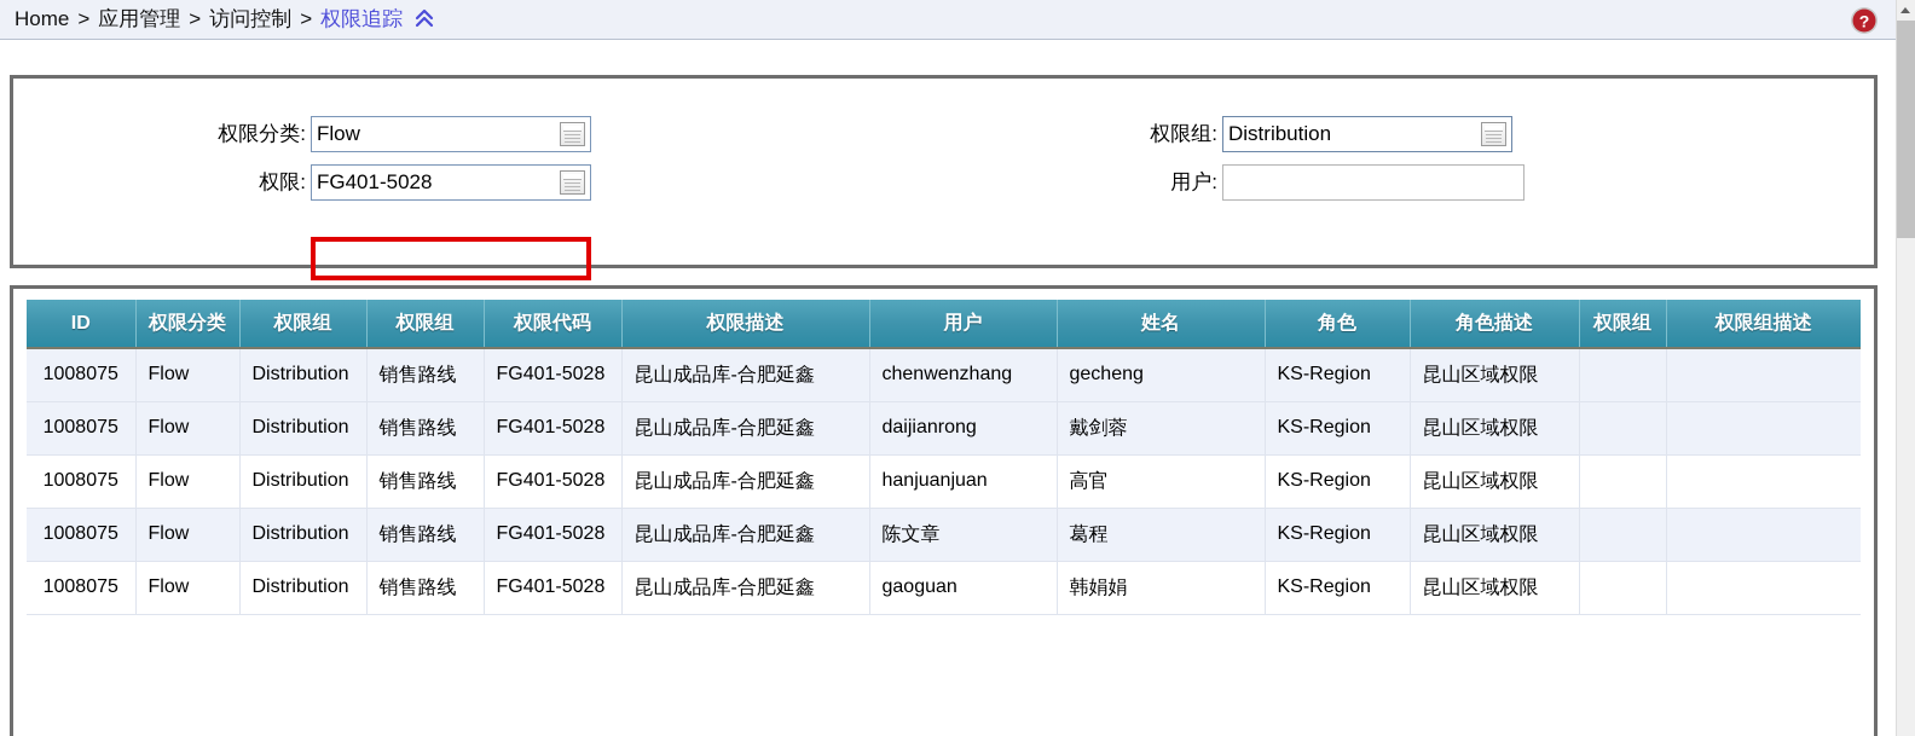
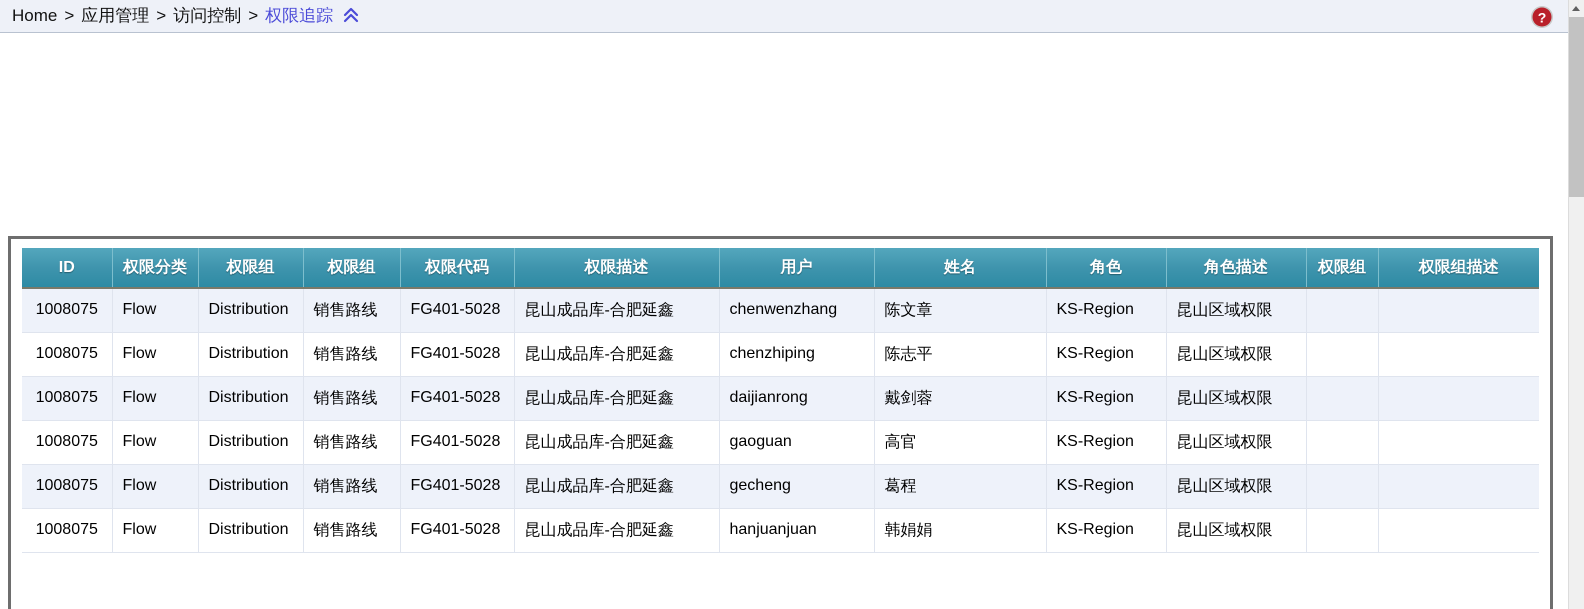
  Home
  >
  应用管理
  >
  访问控制
  >
  权限追踪
  ?
- 权限分类:
- Flow
- 权限:
- FG401-5028
- 权限组:
- Distribution
- 用户:
  ID	权限分类	权限组	权限组	权限代码	权限描述	用户	姓名	角色	角色描述	权限组	权限组描述
- 1008075	Flow	Distribution	销售路线	FG401-5028	昆山成品库-合肥延鑫	chenwenzhang	gecheng	KS-Region	昆山区域权限
+ 1008075	Flow	Distribution	销售路线	FG401-5028	昆山成品库-合肥延鑫	chenwenzhang	陈文章	KS-Region	昆山区域权限
+ 1008075	Flow	Distribution	销售路线	FG401-5028	昆山成品库-合肥延鑫	chenzhiping	陈志平	KS-Region	昆山区域权限
  1008075	Flow	Distribution	销售路线	FG401-5028	昆山成品库-合肥延鑫	daijianrong	戴剑蓉	KS-Region	昆山区域权限
- 1008075	Flow	Distribution	销售路线	FG401-5028	昆山成品库-合肥延鑫	hanjuanjuan	高官	KS-Region	昆山区域权限
+ 1008075	Flow	Distribution	销售路线	FG401-5028	昆山成品库-合肥延鑫	gaoguan	高官	KS-Region	昆山区域权限
- 1008075	Flow	Distribution	销售路线	FG401-5028	昆山成品库-合肥延鑫	陈文章	葛程	KS-Region	昆山区域权限
+ 1008075	Flow	Distribution	销售路线	FG401-5028	昆山成品库-合肥延鑫	gecheng	葛程	KS-Region	昆山区域权限
- 1008075	Flow	Distribution	销售路线	FG401-5028	昆山成品库-合肥延鑫	gaoguan	韩娟娟	KS-Region	昆山区域权限
+ 1008075	Flow	Distribution	销售路线	FG401-5028	昆山成品库-合肥延鑫	hanjuanjuan	韩娟娟	KS-Region	昆山区域权限
